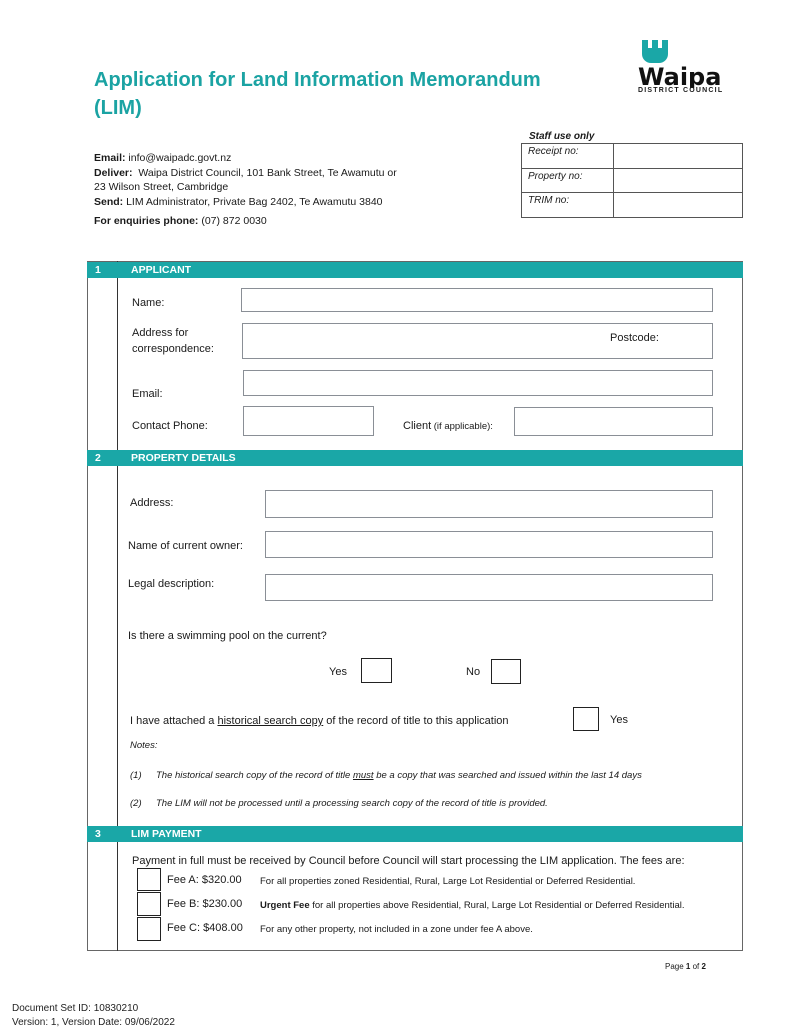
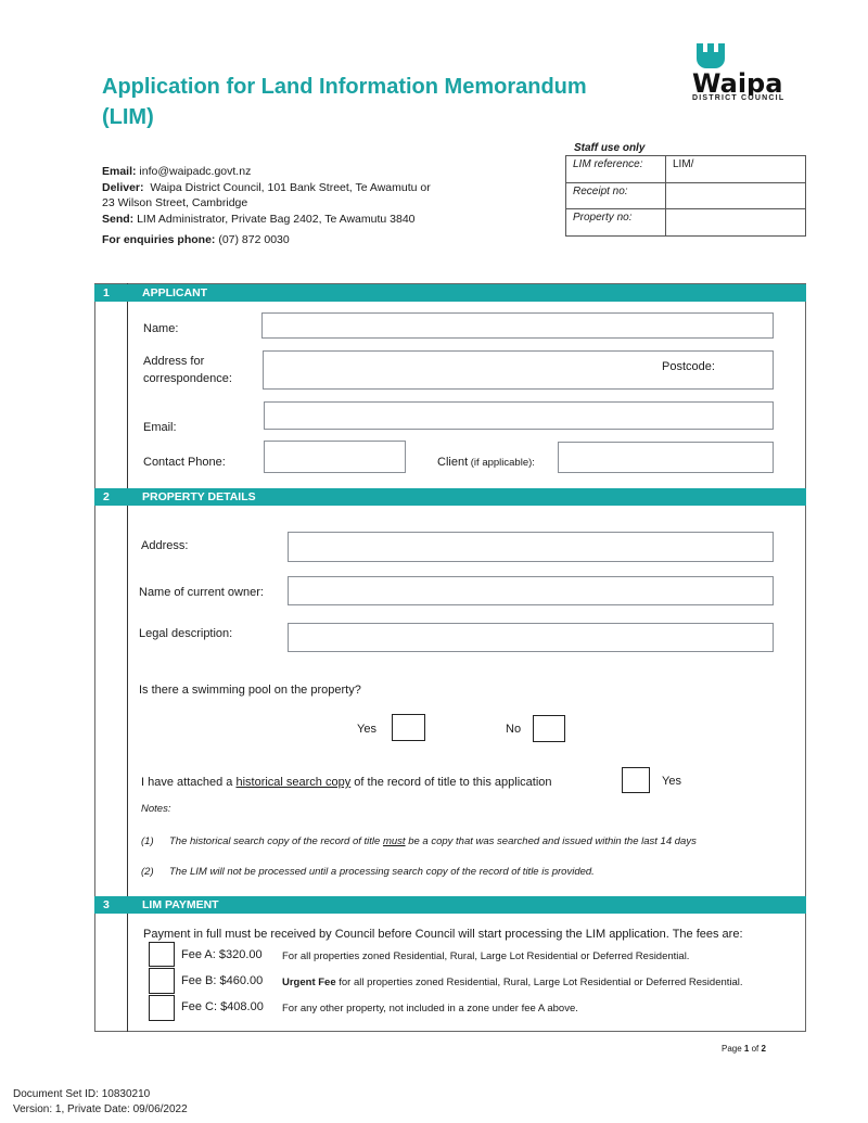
  Application for Land Information Memorandum
  (LIM)
  Waipa
  Email: info@waipadc.govt.nz
  Deliver: Waipa District Council, 101 Bank Street, Te Awamutu or
  23 Wilson Street, Cambridge
  Send: LIM Administrator, Private Bag 2402, Te Awamutu 3840
  For enquiries phone: (07) 872 0030
  Staff use only
+ LIM reference:	LIM/
  Receipt no:
  Property no:
- TRIM no:
  1
  APPLICANT
  Name:
  Address for
  correspondence:
  Postcode:
  Email:
  Contact Phone:
  Client (if applicable):
  2
  PROPERTY DETAILS
  Address:
  Name of current owner:
  Legal description:
- Is there a swimming pool on the current?
+ Is there a swimming pool on the property?
  Yes
  No
  I have attached a historical search copy of the record of title to this application
  Yes
  Notes:
  (1)
  The historical search copy of the record of title must be a copy that was searched and issued within the last 14 days
  (2)
  The LIM will not be processed until a processing search copy of the record of title is provided.
  3
  LIM PAYMENT
  Payment in full must be received by Council before Council will start processing the LIM application. The fees are:
  Fee A: $320.00
  For all properties zoned Residential, Rural, Large Lot Residential or Deferred Residential.
- Fee B: $230.00
+ Fee B: $460.00
- Urgent Fee for all properties above Residential, Rural, Large Lot Residential or Deferred Residential.
+ Urgent Fee for all properties zoned Residential, Rural, Large Lot Residential or Deferred Residential.
  Fee C: $408.00
  For any other property, not included in a zone under fee A above.
  Page 1 of 2
  Document Set ID: 10830210
- Version: 1, Version Date: 09/06/2022
+ Version: 1, Private Date: 09/06/2022
